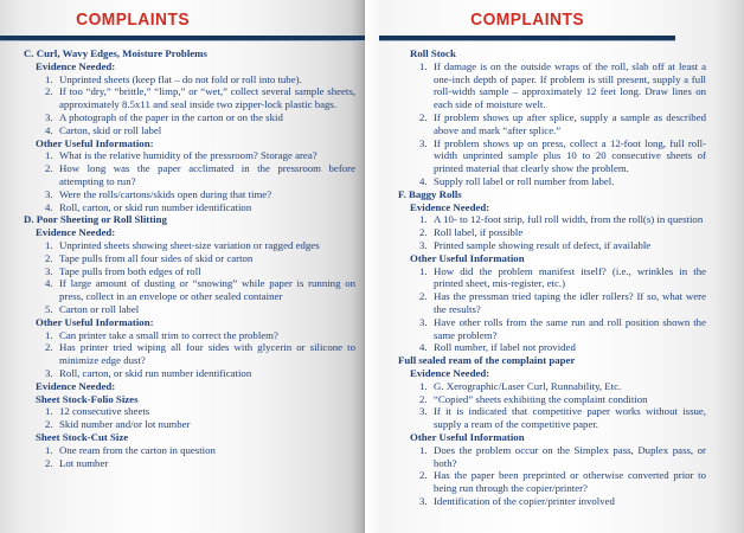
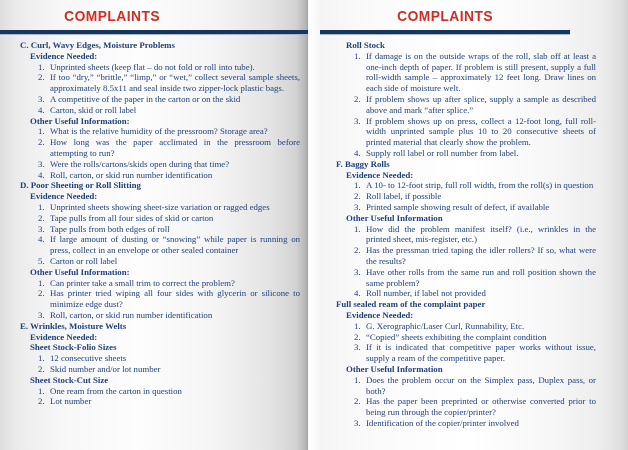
  COMPLAINTS
  C. Curl, Wavy Edges, Moisture Problems
  Evidence Needed:
  1.
  Unprinted sheets (keep flat – do not fold or roll into tube).
  2.
  If too “dry,” “brittle,” “limp,” or “wet,” collect several sample sheets, approximately 8.5x11 and seal inside two zipper-lock plastic bags.
  3.
- A photograph of the paper in the carton or on the skid
+ A competitive of the paper in the carton or on the skid
  4.
  Carton, skid or roll label
  Other Useful Information:
  1.
  What is the relative humidity of the pressroom? Storage area?
  2.
  How long was the paper acclimated in the pressroom before attempting to run?
  3.
  Were the rolls/cartons/skids open during that time?
  4.
  Roll, carton, or skid run number identification
  D. Poor Sheeting or Roll Slitting
  Evidence Needed:
  1.
  Unprinted sheets showing sheet-size variation or ragged edges
  2.
  Tape pulls from all four sides of skid or carton
  3.
  Tape pulls from both edges of roll
  4.
  If large amount of dusting or “snowing” while paper is running on press, collect in an envelope or other sealed container
  5.
  Carton or roll label
  Other Useful Information:
  1.
  Can printer take a small trim to correct the problem?
  2.
  Has printer tried wiping all four sides with glycerin or silicone to minimize edge dust?
  3.
  Roll, carton, or skid run number identification
+ E. Wrinkles, Moisture Welts
  Evidence Needed:
  Sheet Stock-Folio Sizes
  1.
  12 consecutive sheets
  2.
  Skid number and/or lot number
  Sheet Stock-Cut Size
  1.
  One ream from the carton in question
  2.
  Lot number
  COMPLAINTS
  Roll Stock
  1.
  If damage is on the outside wraps of the roll, slab off at least a one-inch depth of paper. If problem is still present, supply a full roll-width sample – approximately 12 feet long. Draw lines on each side of moisture welt.
  2.
  If problem shows up after splice, supply a sample as described above and mark “after splice.”
  3.
  If problem shows up on press, collect a 12-foot long, full roll-width unprinted sample plus 10 to 20 consecutive sheets of printed material that clearly show the problem.
  4.
  Supply roll label or roll number from label.
  F. Baggy Rolls
  Evidence Needed:
  1.
  A 10- to 12-foot strip, full roll width, from the roll(s) in question
  2.
  Roll label, if possible
  3.
  Printed sample showing result of defect, if available
  Other Useful Information
  1.
  How did the problem manifest itself? (i.e., wrinkles in the printed sheet, mis-register, etc.)
  2.
  Has the pressman tried taping the idler rollers? If so, what were the results?
  3.
  Have other rolls from the same run and roll position shown the same problem?
  4.
  Roll number, if label not provided
  Full sealed ream of the complaint paper
  Evidence Needed:
  1.
  G. Xerographic/Laser Curl, Runnability, Etc.
  2.
  “Copied” sheets exhibiting the complaint condition
  3.
  If it is indicated that competitive paper works without issue, supply a ream of the competitive paper.
  Other Useful Information
  1.
  Does the problem occur on the Simplex pass, Duplex pass, or both?
  2.
  Has the paper been preprinted or otherwise converted prior to being run through the copier/printer?
  3.
  Identification of the copier/printer involved
